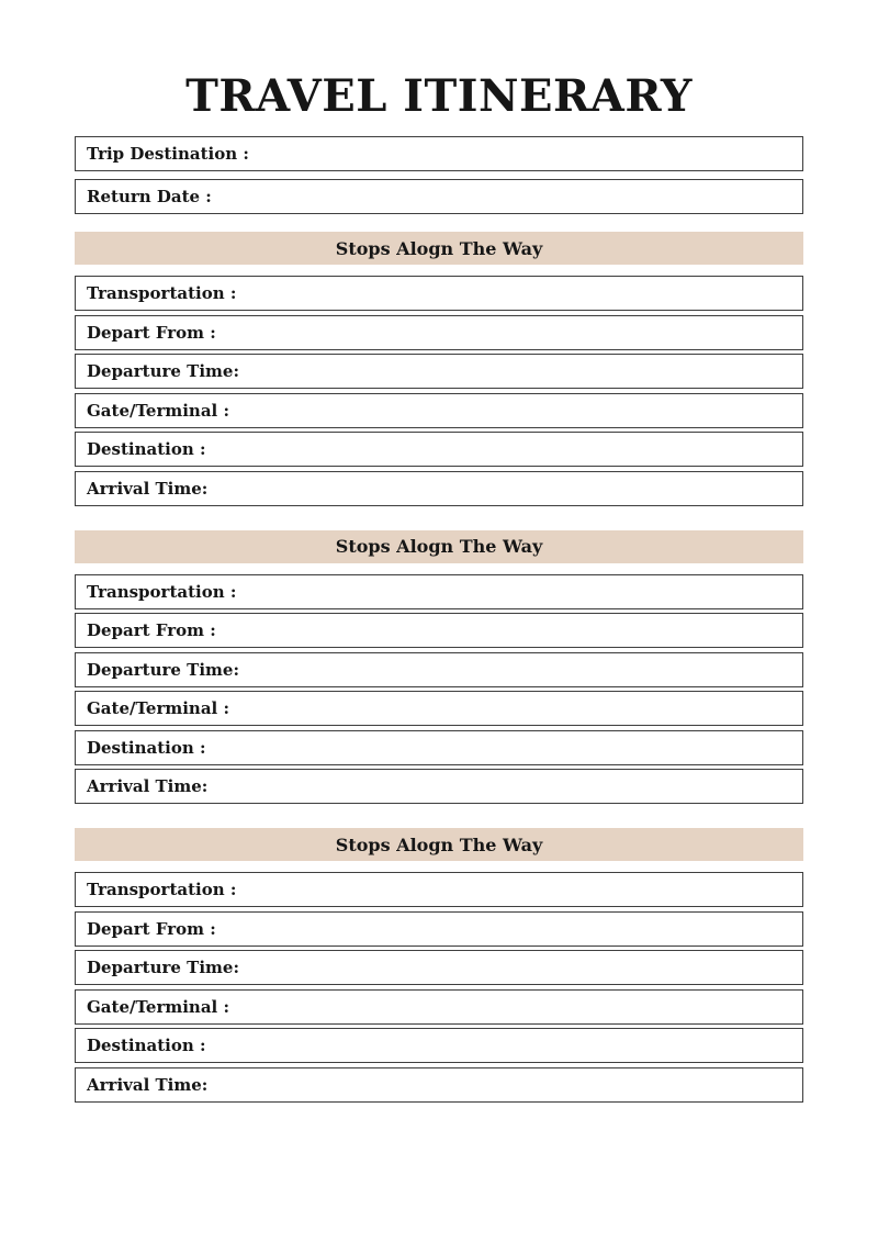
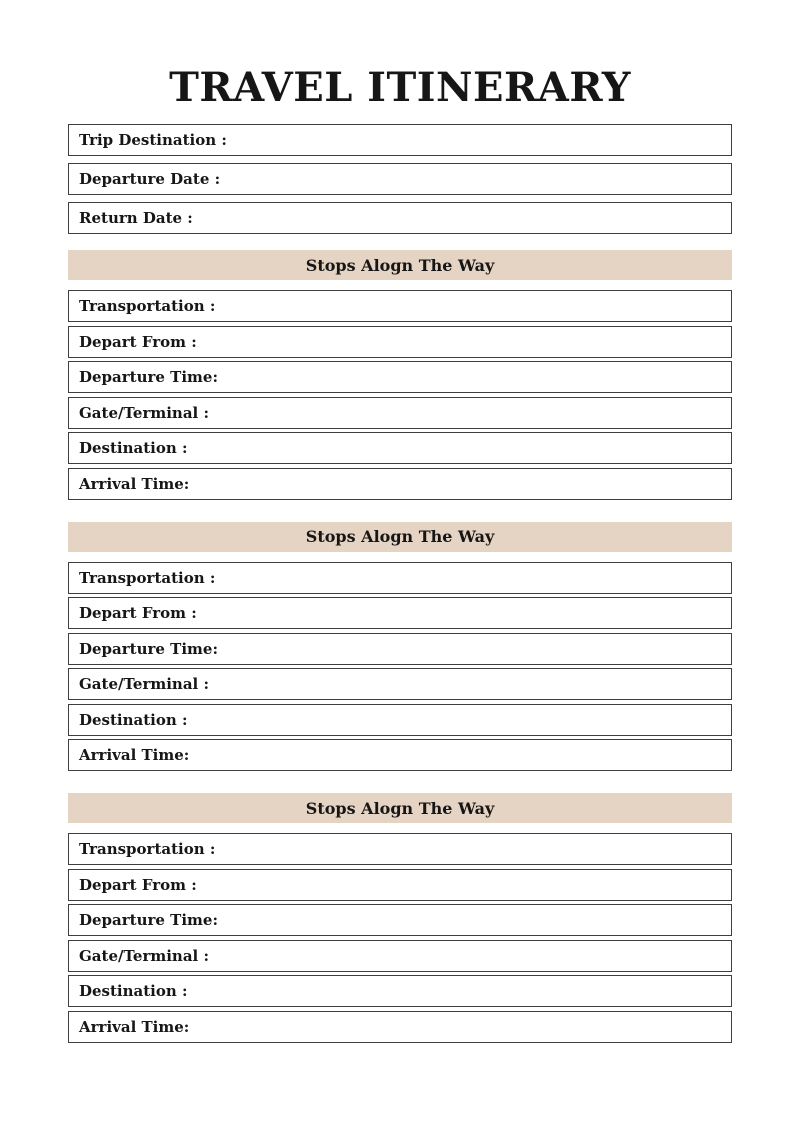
  TRAVEL ITINERARY
  Trip Destination :
+ Departure Date :
  Return Date :
  Stops Alogn The Way
  Transportation :
  Depart From :
  Departure Time:
  Gate/Terminal :
  Destination :
  Arrival Time:
  Stops Alogn The Way
  Transportation :
  Depart From :
  Departure Time:
  Gate/Terminal :
  Destination :
  Arrival Time:
  Stops Alogn The Way
  Transportation :
  Depart From :
  Departure Time:
  Gate/Terminal :
  Destination :
  Arrival Time:
